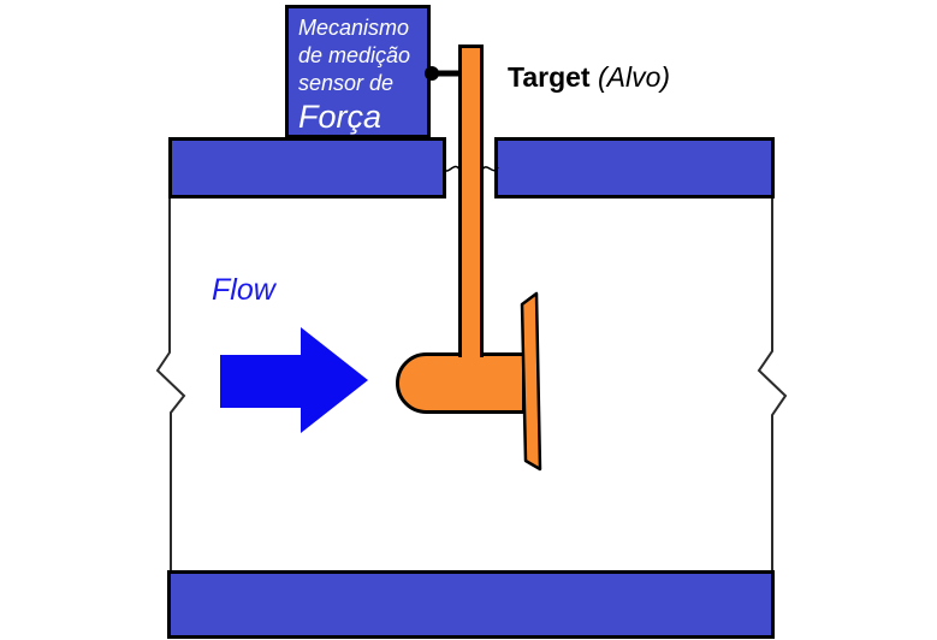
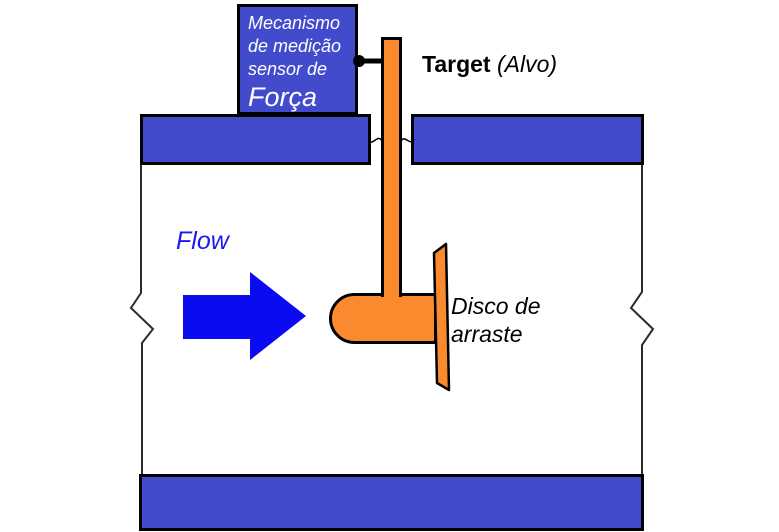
  Mecanismo
  de medição
  sensor de
  Força
  Flow
  Target (Alvo)
+ Disco de
+ arraste
